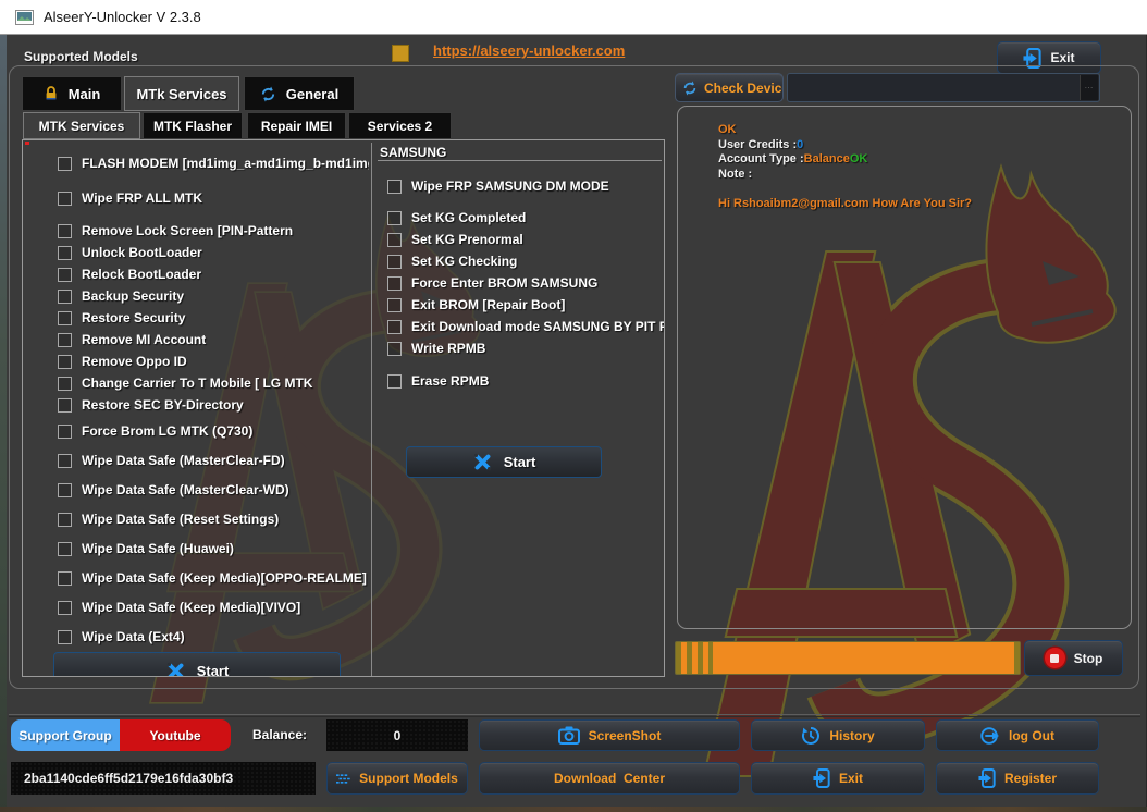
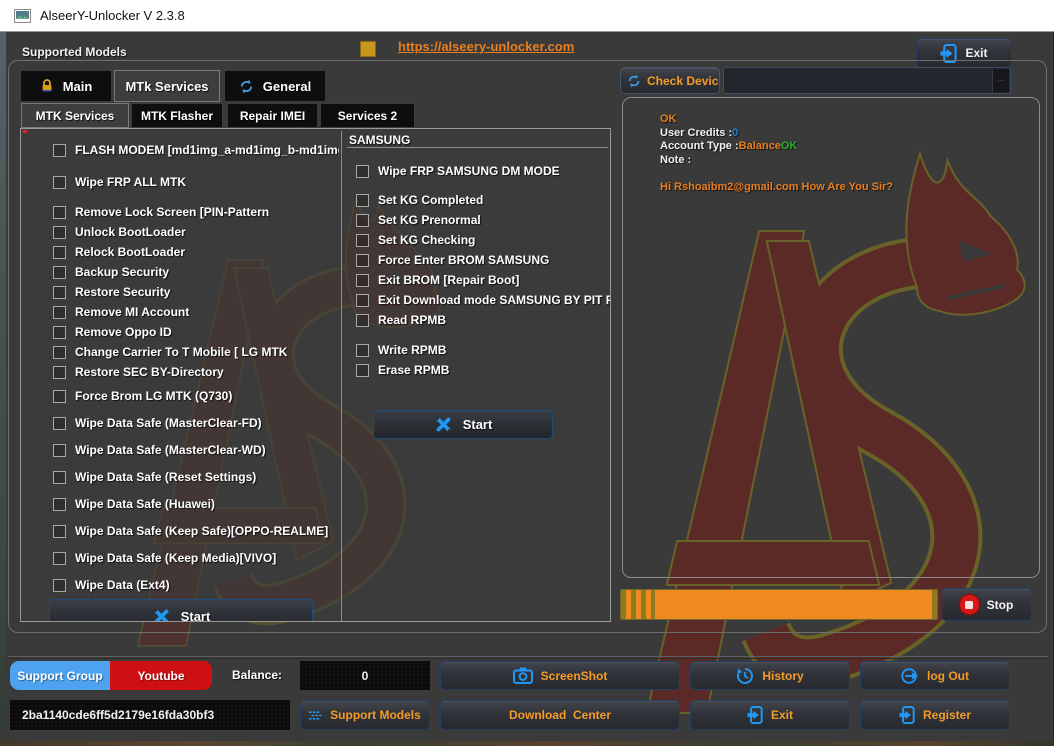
  AlseerY-Unlocker V 2.3.8
  Supported Models
  https://alseery-unlocker.com
  Exit
  Main
  MTk Services
  General
  MTK Services
  MTK Flasher
  Repair IMEI
  Services 2
  FLASH MODEM [md1img_a-md1img_b-md1im
  Wipe FRP ALL MTK
  Remove Lock Screen [PIN-Pattern
  Unlock BootLoader
  Relock BootLoader
  Backup Security
  Restore Security
  Remove MI Account
  Remove Oppo ID
  Change Carrier To T Mobile [ LG MTK
  Restore SEC BY-Directory
  Force Brom LG MTK (Q730)
  Wipe Data Safe (MasterClear-FD)
  Wipe Data Safe (MasterClear-WD)
  Wipe Data Safe (Reset Settings)
  Wipe Data Safe (Huawei)
- Wipe Data Safe (Keep Media)[OPPO-REALME]
+ Wipe Data Safe (Keep Safe)[OPPO-REALME]
  Wipe Data Safe (Keep Media)[VIVO]
  Wipe Data (Ext4)
  SAMSUNG
  Wipe FRP SAMSUNG DM MODE
  Set KG Completed
  Set KG Prenormal
  Set KG Checking
  Force Enter BROM SAMSUNG
  Exit BROM [Repair Boot]
  Exit Download mode SAMSUNG BY PIT F
+ Read RPMB
  Write RPMB
  Erase RPMB
  Start
  Start
  Check Devic
  ⋯
  OK
  User Credits :0
  Account Type :BalanceOK
  Note :
  Hi Rshoaibm2@gmail.com How Are You Sir?
  Stop
  Support Group
  Youtube
  Balance:
  0
  2ba1140cde6ff5d2179e16fda30bf3
  ScreenShot
  History
  log Out
  Support Models
  Download Center
  Exit
  Register
